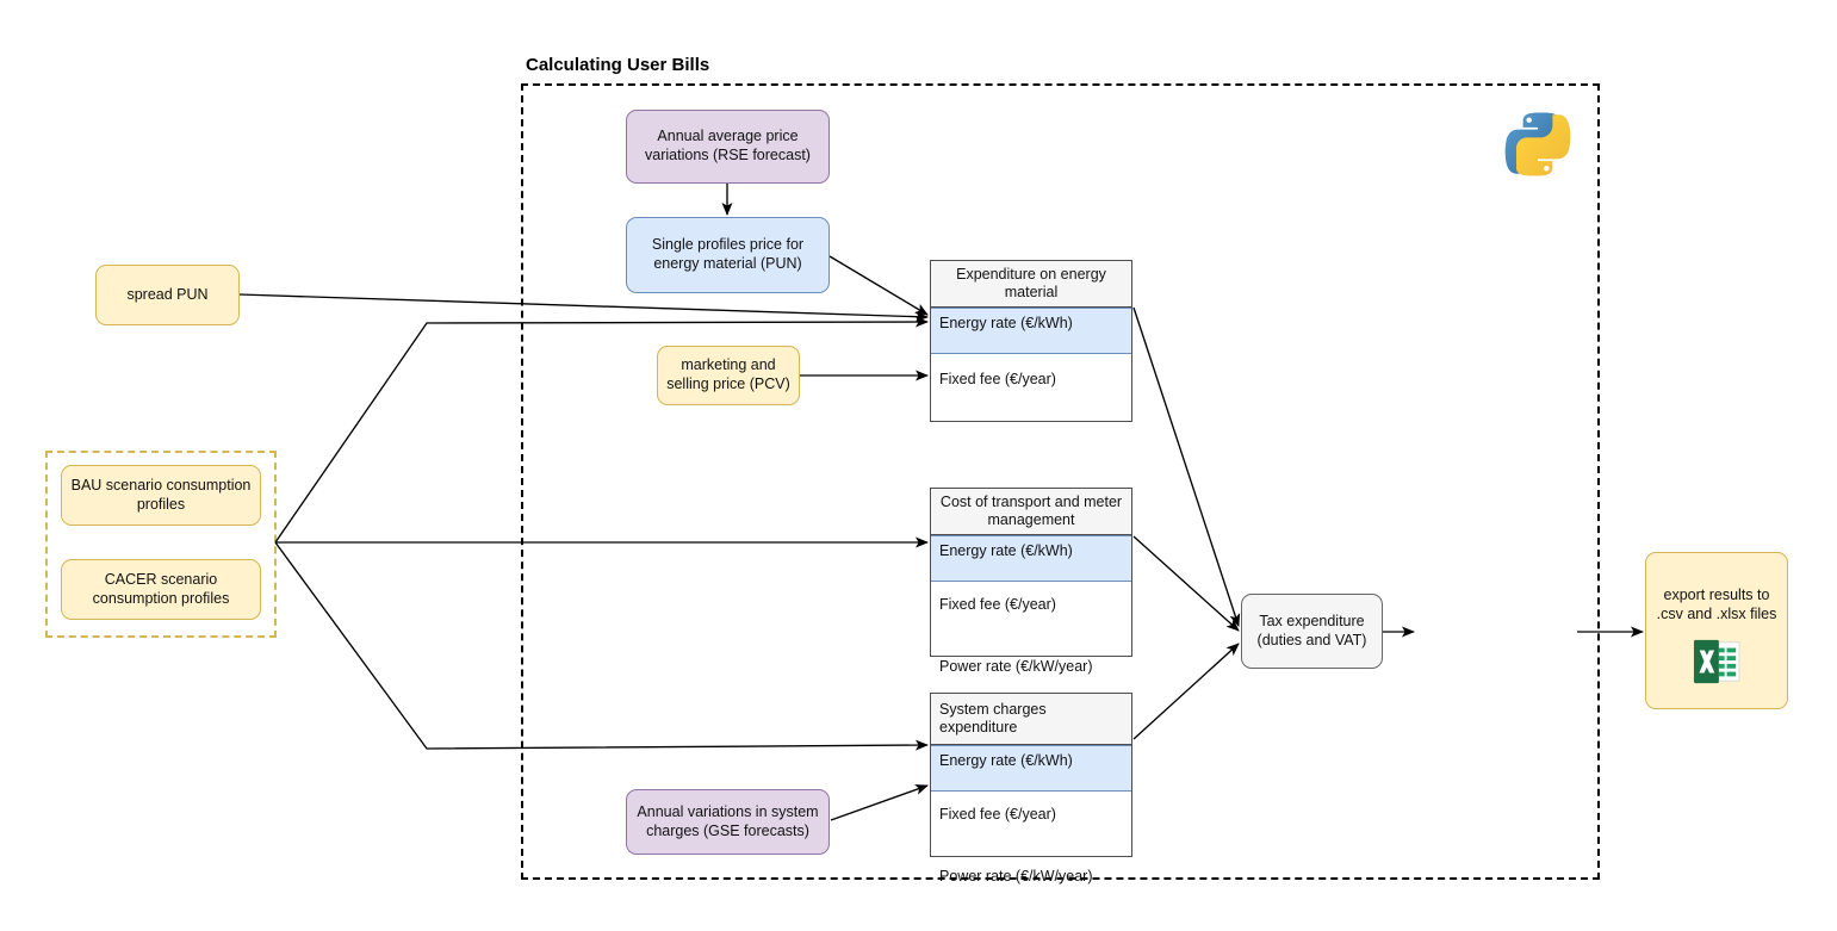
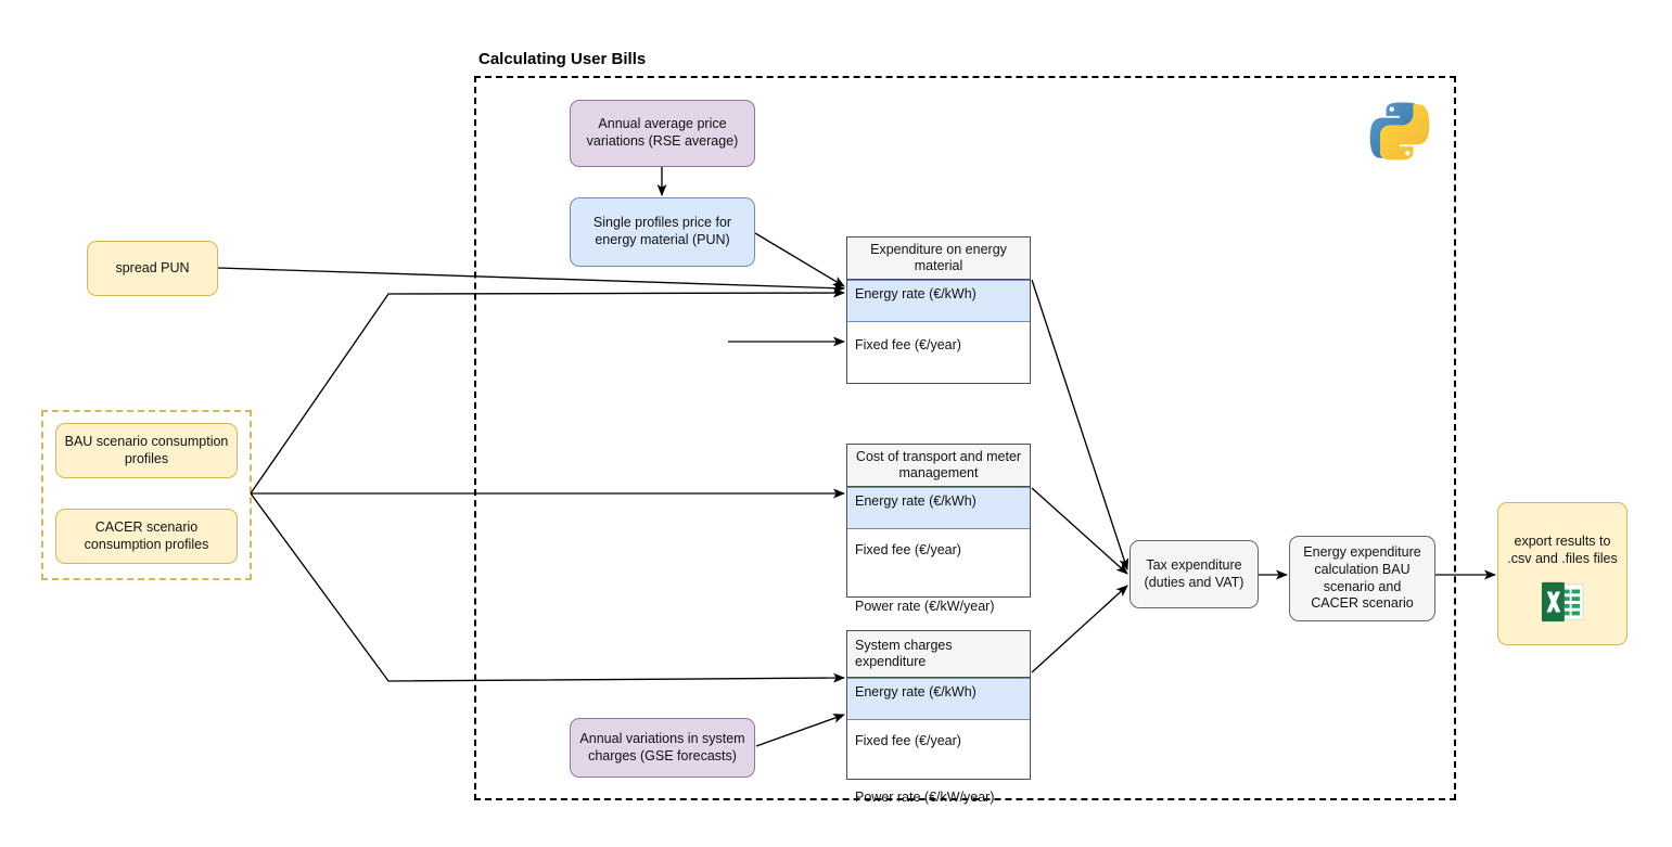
  Calculating User Bills
  spread PUN
  BAU scenario consumption profiles
  CACER scenario consumption profiles
- Annual average price variations (RSE forecast)
+ Annual average price variations (RSE average)
  Single profiles price for energy material (PUN)
- marketing and selling price (PCV)
  Annual variations in system charges (GSE forecasts)
  Expenditure on energy material
  Energy rate (€/kWh)
  Fixed fee (€/year)
  Cost of transport and meter management
  Energy rate (€/kWh)
  Fixed fee (€/year)
  Power rate (€/kW/year)
  System charges expenditure
  Energy rate (€/kWh)
  Fixed fee (€/year)
  Power rate (€/kW/year)
  Tax expenditure (duties and VAT)
+ Energy expenditure calculation BAU scenario and CACER scenario
- export results to .csv and .xlsx files
+ export results to .csv and .files files
